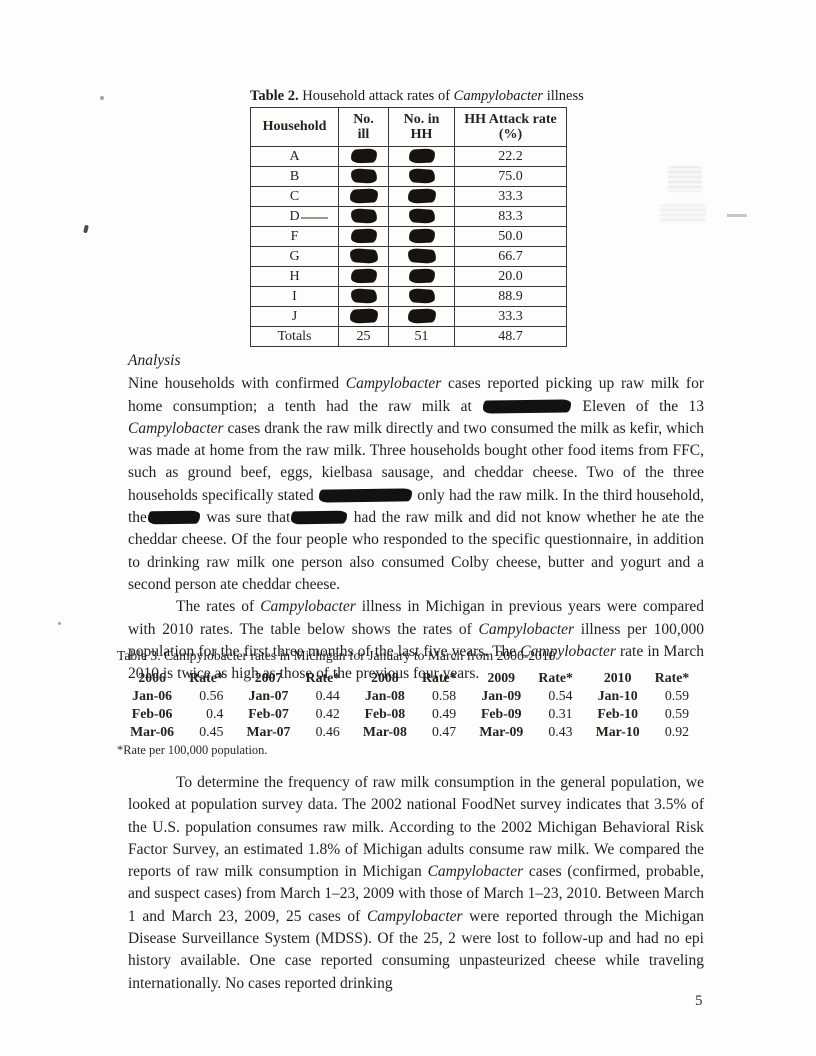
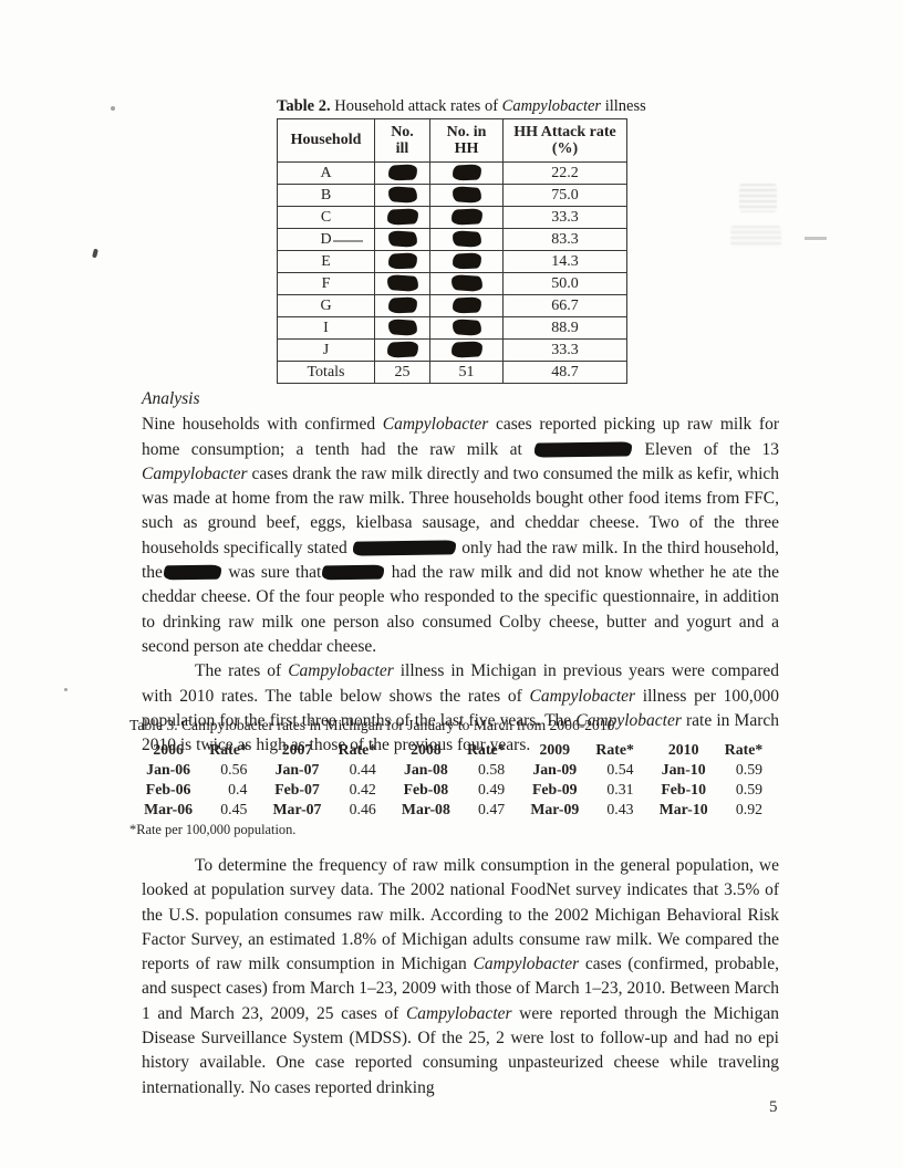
  Table 2. Household attack rates of Campylobacter illness
  Household	No. ill	No. in HH	HH Attack rate (%)
  A			22.2
  B			75.0
  C			33.3
  D			83.3
+ E			14.3
  F			50.0
  G			66.7
- H			20.0
  I			88.9
  J			33.3
  Totals	25	51	48.7
  Analysis
  Nine households with confirmed Campylobacter cases reported picking up raw milk for home consumption; a tenth had the raw milk at Eleven of the 13 Campylobacter cases drank the raw milk directly and two consumed the milk as kefir, which was made at home from the raw milk. Three households bought other food items from FFC, such as ground beef, eggs, kielbasa sausage, and cheddar cheese. Two of the three households specifically stated only had the raw milk. In the third household, the was sure that had the raw milk and did not know whether he ate the cheddar cheese. Of the four people who responded to the specific questionnaire, in addition to drinking raw milk one person also consumed Colby cheese, butter and yogurt and a second person ate cheddar cheese.
  The rates of Campylobacter illness in Michigan in previous years were compared with 2010 rates. The table below shows the rates of Campylobacter illness per 100,000 population for the first three months of the last five years. The Campylobacter rate in March 2010 is twice as high as those of the previous four years.
  Table 3. Campylobacter rates in Michigan for January to March from 2006-2010
  2006	Rate*	2007	Rate*	2008	Rate*	2009	Rate*	2010	Rate*
  Jan-06	0.56	Jan-07	0.44	Jan-08	0.58	Jan-09	0.54	Jan-10	0.59
  Feb-06	0.4	Feb-07	0.42	Feb-08	0.49	Feb-09	0.31	Feb-10	0.59
  Mar-06	0.45	Mar-07	0.46	Mar-08	0.47	Mar-09	0.43	Mar-10	0.92
  *Rate per 100,000 population.
  To determine the frequency of raw milk consumption in the general population, we looked at population survey data. The 2002 national FoodNet survey indicates that 3.5% of the U.S. population consumes raw milk. According to the 2002 Michigan Behavioral Risk Factor Survey, an estimated 1.8% of Michigan adults consume raw milk. We compared the reports of raw milk consumption in Michigan Campylobacter cases (confirmed, probable, and suspect cases) from March 1–23, 2009 with those of March 1–23, 2010. Between March 1 and March 23, 2009, 25 cases of Campylobacter were reported through the Michigan Disease Surveillance System (MDSS). Of the 25, 2 were lost to follow-up and had no epi history available. One case reported consuming unpasteurized cheese while traveling internationally. No cases reported drinking
  5
